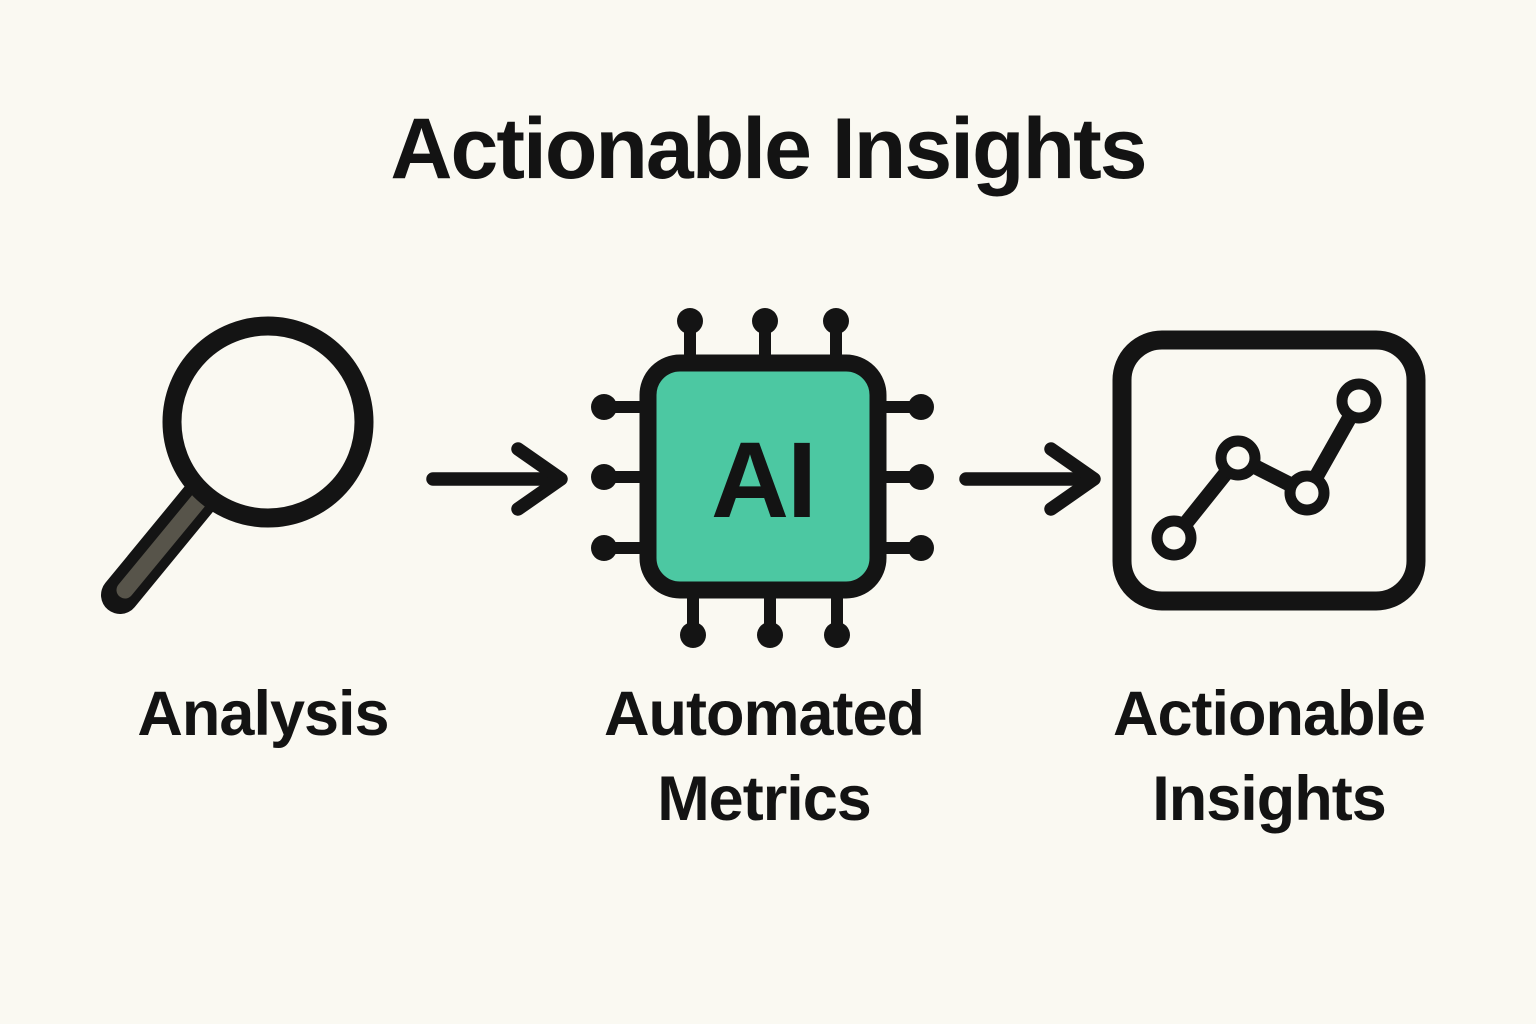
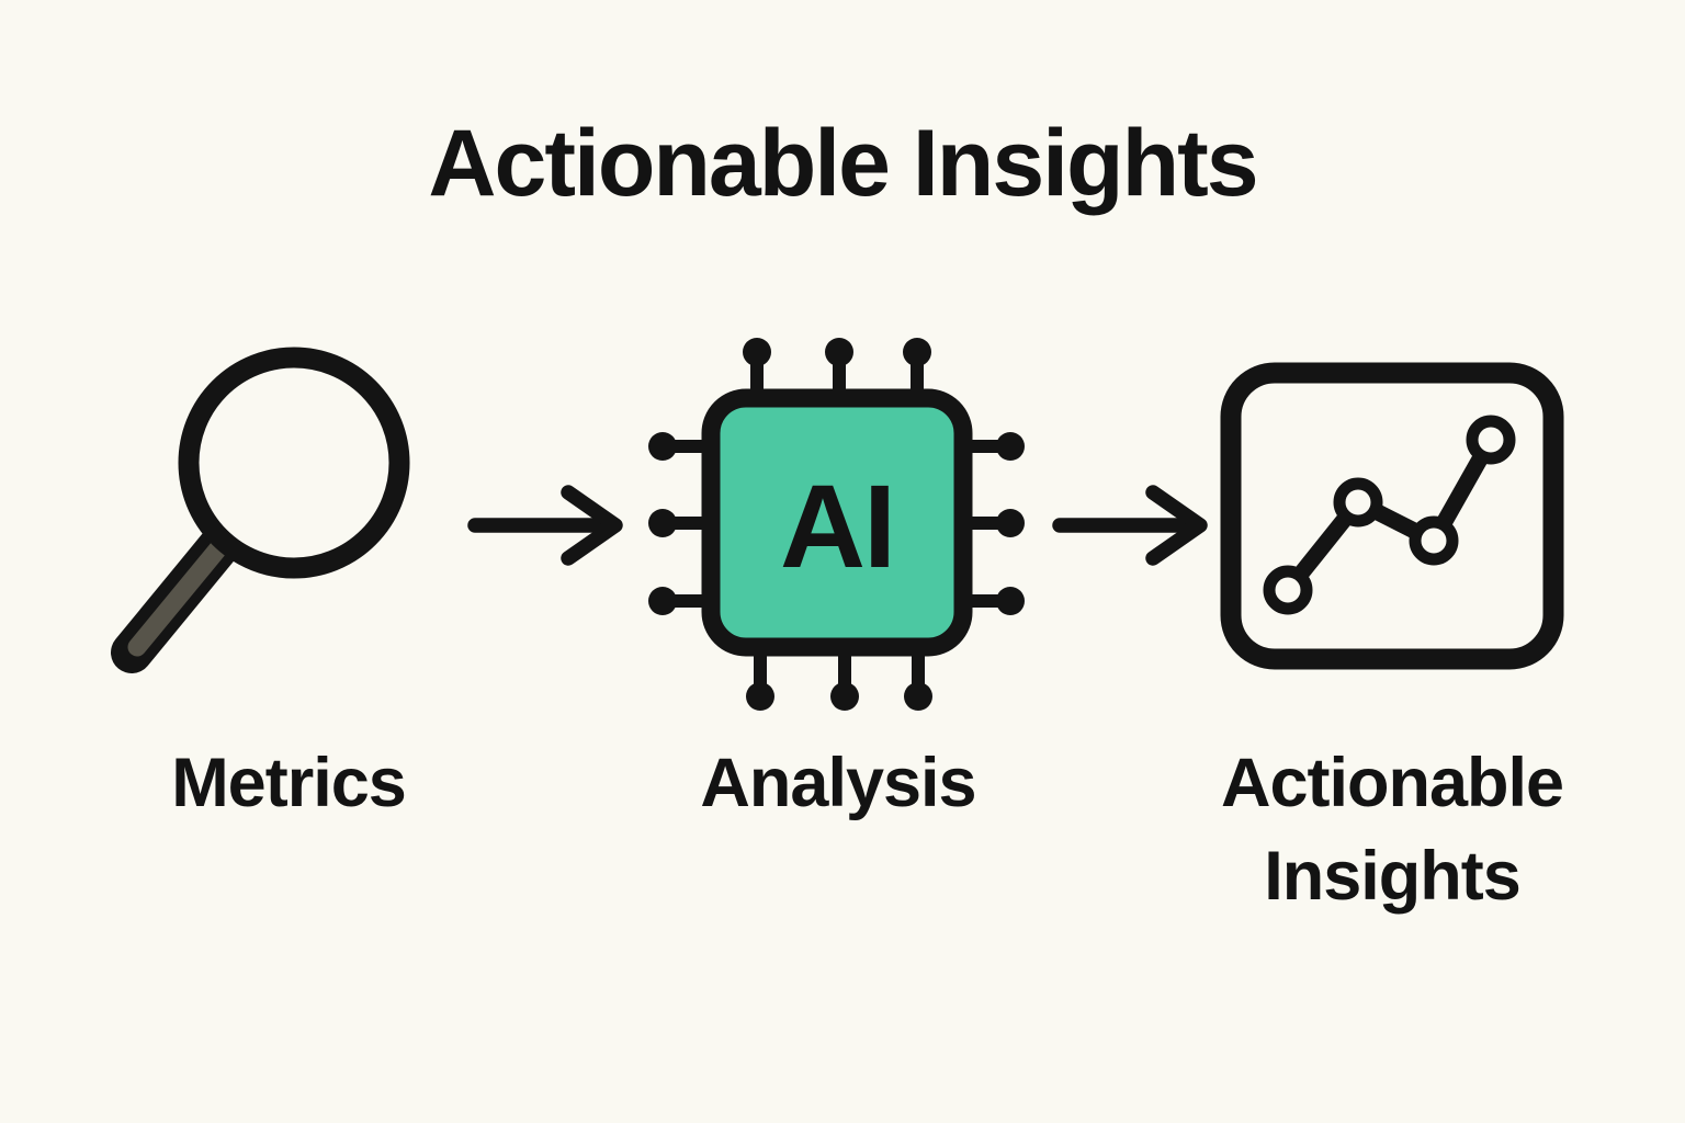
  Actionable Insights
  AI
- Analysis
+ Metrics
- Automated
- Metrics
+ Analysis
  Actionable
  Insights
